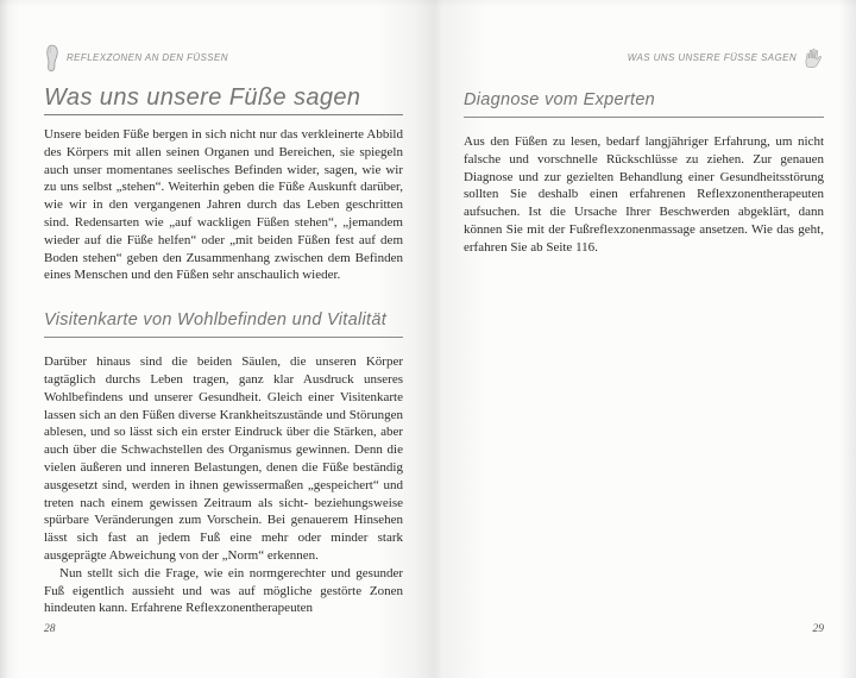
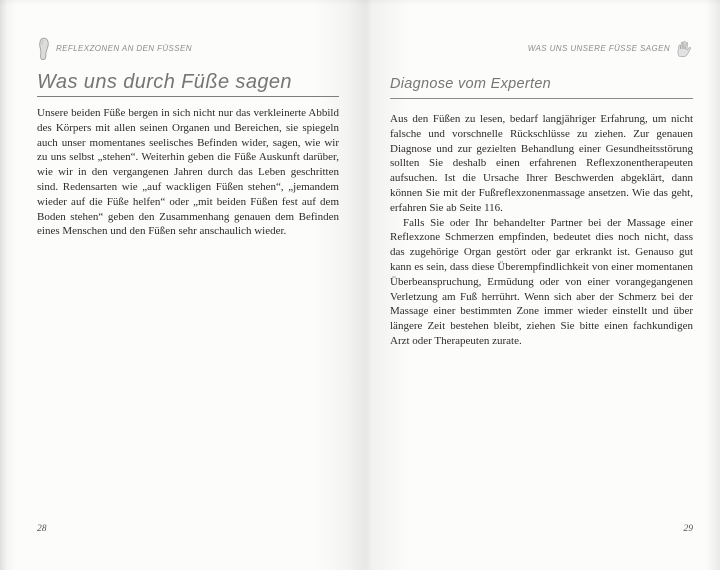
  REFLEXZONEN AN DEN FÜSSEN
- Was uns unsere Füße sagen
+ Was uns durch Füße sagen
- Unsere beiden Füße bergen in sich nicht nur das verkleinerte Abbild des Körpers mit allen seinen Organen und Bereichen, sie spiegeln auch unser momentanes seelisches Befinden wider, sagen, wie wir zu uns selbst „stehen“. Weiterhin geben die Füße Auskunft darüber, wie wir in den vergangenen Jahren durch das Leben geschritten sind. Redensarten wie „auf wackligen Füßen stehen“, „jemandem wieder auf die Füße helfen“ oder „mit beiden Füßen fest auf dem Boden stehen“ geben den Zusammenhang zwischen dem Befinden eines Menschen und den Füßen sehr anschaulich wieder.
+ Unsere beiden Füße bergen in sich nicht nur das verkleinerte Abbild des Körpers mit allen seinen Organen und Bereichen, sie spiegeln auch unser momentanes seelisches Befinden wider, sagen, wie wir zu uns selbst „stehen“. Weiterhin geben die Füße Auskunft darüber, wie wir in den vergangenen Jahren durch das Leben geschritten sind. Redensarten wie „auf wackligen Füßen stehen“, „jemandem wieder auf die Füße helfen“ oder „mit beiden Füßen fest auf dem Boden stehen“ geben den Zusammenhang genauen dem Befinden eines Menschen und den Füßen sehr anschaulich wieder.
- Visitenkarte von Wohlbefinden und Vitalität
- Darüber hinaus sind die beiden Säulen, die unseren Körper tagtäglich durchs Leben tragen, ganz klar Ausdruck unseres Wohlbefindens und unserer Gesundheit. Gleich einer Visitenkarte lassen sich an den Füßen diverse Krankheitszustände und Störungen ablesen, und so lässt sich ein erster Eindruck über die Stärken, aber auch über die Schwachstellen des Organismus gewinnen. Denn die vielen äußeren und inneren Belastungen, denen die Füße beständig ausgesetzt sind, werden in ihnen gewissermaßen „gespeichert“ und treten nach einem gewissen Zeitraum als sicht- beziehungsweise spürbare Veränderungen zum Vorschein. Bei genauerem Hinsehen lässt sich fast an jedem Fuß eine mehr oder minder stark ausgeprägte Abweichung von der „Norm“ erkennen.
- Nun stellt sich die Frage, wie ein normgerechter und gesunder Fuß eigentlich aussieht und was auf mögliche gestörte Zonen hindeuten kann. Erfahrene Reflexzonentherapeuten
  WAS UNS UNSERE FÜSSE SAGEN
  Diagnose vom Experten
  Aus den Füßen zu lesen, bedarf langjähriger Erfahrung, um nicht falsche und vorschnelle Rückschlüsse zu ziehen. Zur genauen Diagnose und zur gezielten Behandlung einer Gesundheitsstörung sollten Sie deshalb einen erfahrenen Reflexzonentherapeuten aufsuchen. Ist die Ursache Ihrer Beschwerden abgeklärt, dann können Sie mit der Fußreflexzonenmassage ansetzen. Wie das geht, erfahren Sie ab Seite 116.
+ Falls Sie oder Ihr behandelter Partner bei der Massage einer Reflexzone Schmerzen empfinden, bedeutet dies noch nicht, dass das zugehörige Organ gestört oder gar erkrankt ist. Genauso gut kann es sein, dass diese Überempfindlichkeit von einer momentanen Überbeanspruchung, Ermüdung oder von einer vorangegangenen Verletzung am Fuß herrührt. Wenn sich aber der Schmerz bei der Massage einer bestimmten Zone immer wieder einstellt und über längere Zeit bestehen bleibt, ziehen Sie bitte einen fachkundigen Arzt oder Therapeuten zurate.
  28
  29
